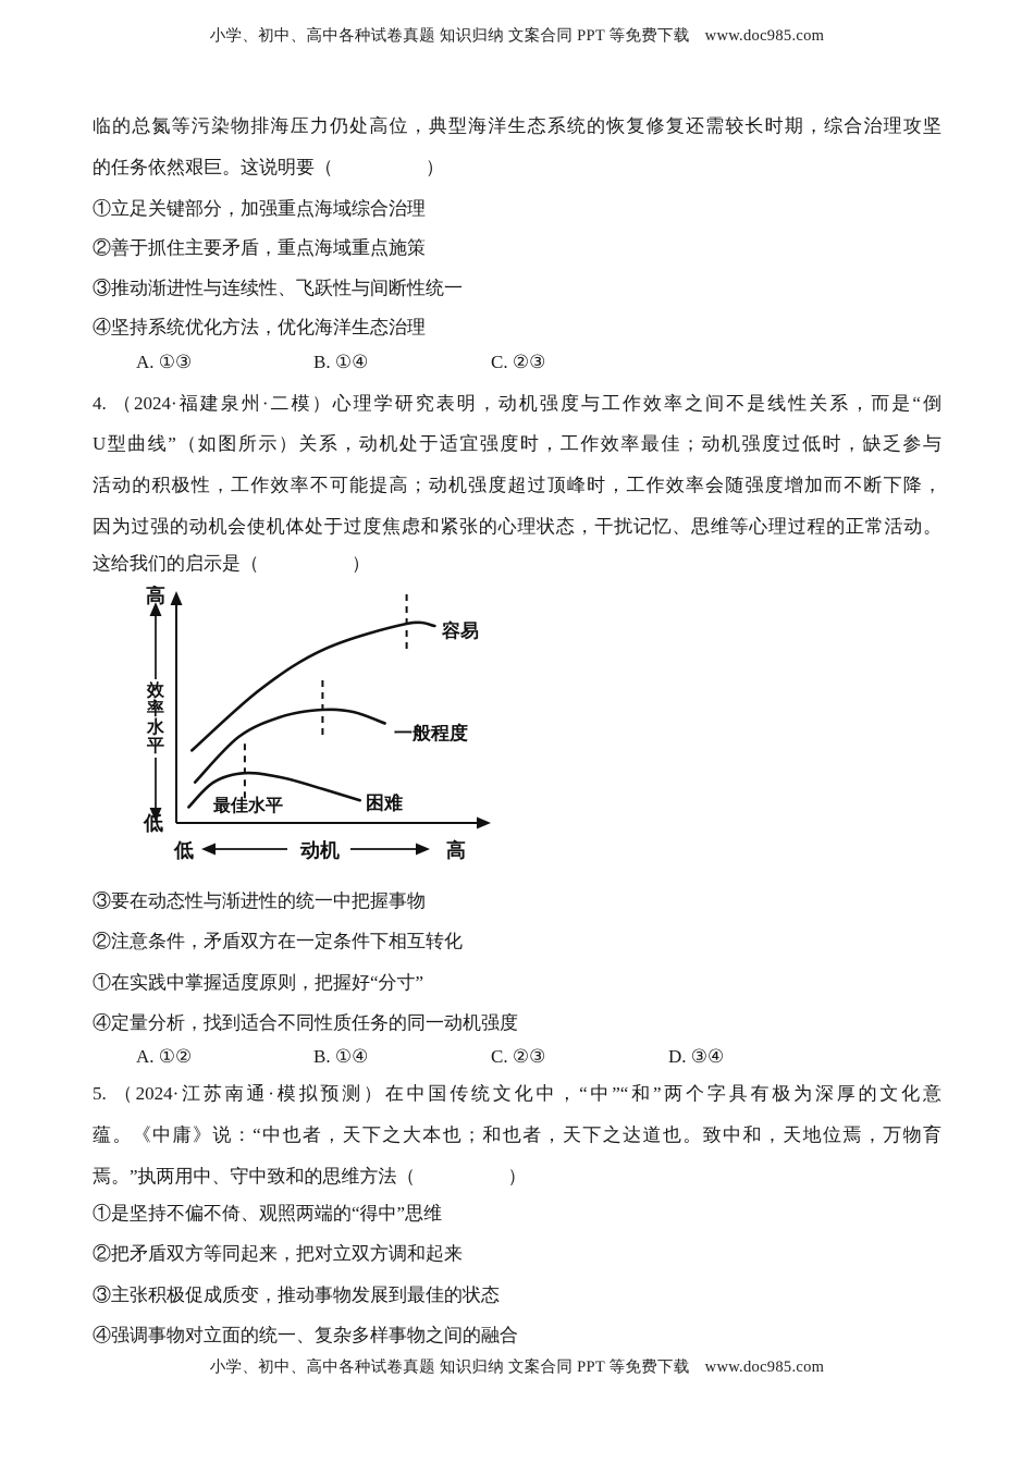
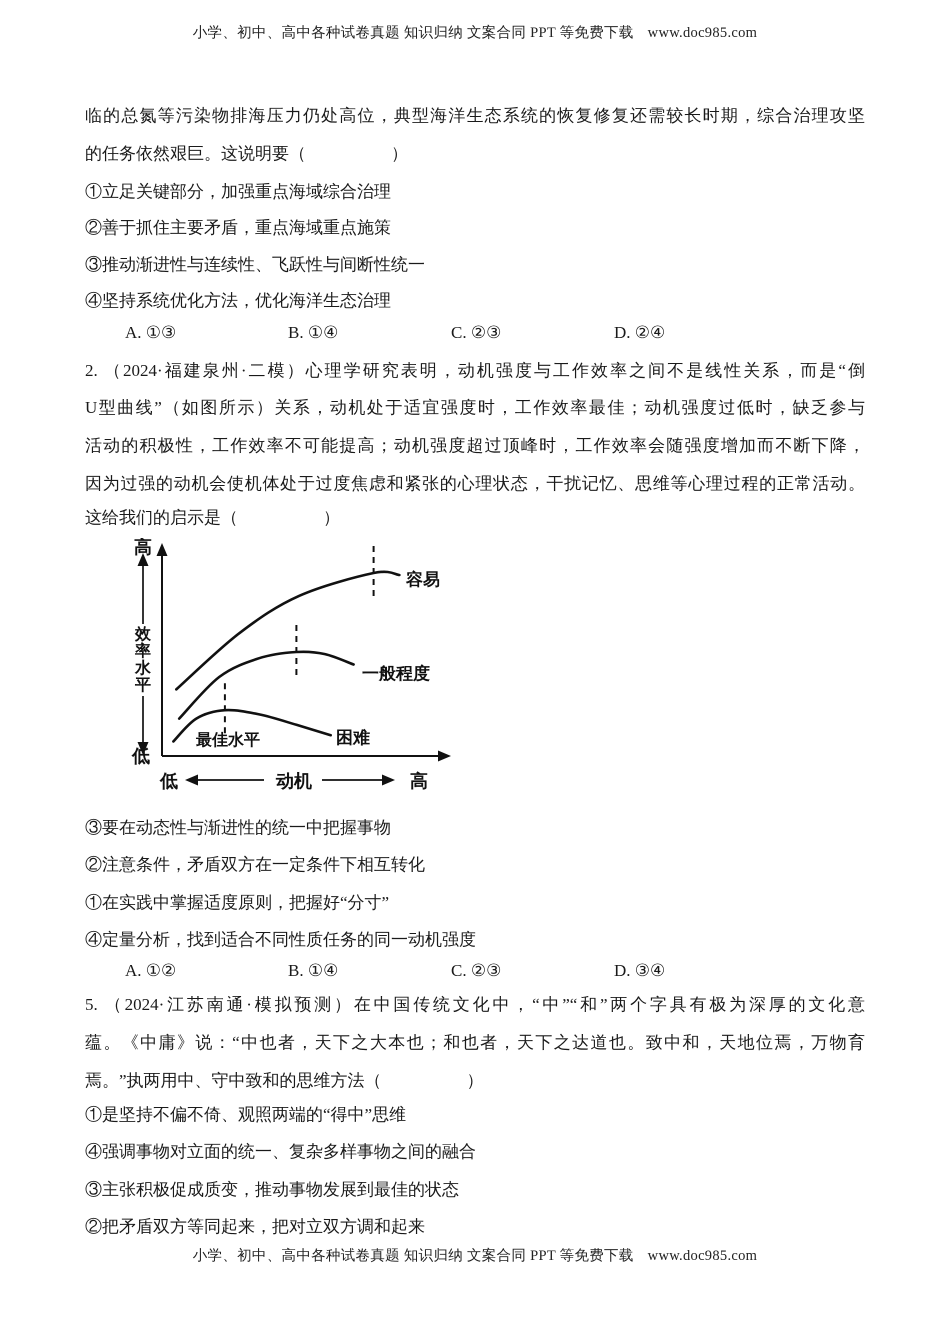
  小学、初中、高中各种试卷真题 知识归纳 文案合同 PPT 等免费下载 www.doc985.com
  临的总氮等污染物排海压力仍处高位，典型海洋生态系统的恢复修复还需较长时期，综合治理攻坚
  的任务依然艰巨。这说明要（ ）
  ①立足关键部分，加强重点海域综合治理
  ②善于抓住主要矛盾，重点海域重点施策
  ③推动渐进性与连续性、飞跃性与间断性统一
  ④坚持系统优化方法，优化海洋生态治理
  A. ①③
  B. ①④
  C. ②③
+ D. ②④
- 4. （2024·福建泉州·二模）心理学研究表明，动机强度与工作效率之间不是线性关系，而是“倒
+ 2. （2024·福建泉州·二模）心理学研究表明，动机强度与工作效率之间不是线性关系，而是“倒
  U型曲线”（如图所示）关系，动机处于适宜强度时，工作效率最佳；动机强度过低时，缺乏参与
  活动的积极性，工作效率不可能提高；动机强度超过顶峰时，工作效率会随强度增加而不断下降，
  因为过强的动机会使机体处于过度焦虑和紧张的心理状态，干扰记忆、思维等心理过程的正常活动。
  这给我们的启示是（ ）
  高
  低
  效
  率
  水
  平
  低
  动机
  高
  容易
  一般程度
  困难
  最佳水平
  ③要在动态性与渐进性的统一中把握事物
  ②注意条件，矛盾双方在一定条件下相互转化
  ①在实践中掌握适度原则，把握好“分寸”
  ④定量分析，找到适合不同性质任务的同一动机强度
  A. ①②
  B. ①④
  C. ②③
  D. ③④
  5. （2024·江苏南通·模拟预测）在中国传统文化中，“中”“和”两个字具有极为深厚的文化意
  蕴。《中庸》说：“中也者，天下之大本也；和也者，天下之达道也。致中和，天地位焉，万物育
  焉。”执两用中、守中致和的思维方法（ ）
  ①是坚持不偏不倚、观照两端的“得中”思维
- ②把矛盾双方等同起来，把对立双方调和起来
+ ④强调事物对立面的统一、复杂多样事物之间的融合
  ③主张积极促成质变，推动事物发展到最佳的状态
- ④强调事物对立面的统一、复杂多样事物之间的融合
+ ②把矛盾双方等同起来，把对立双方调和起来
  小学、初中、高中各种试卷真题 知识归纳 文案合同 PPT 等免费下载 www.doc985.com
